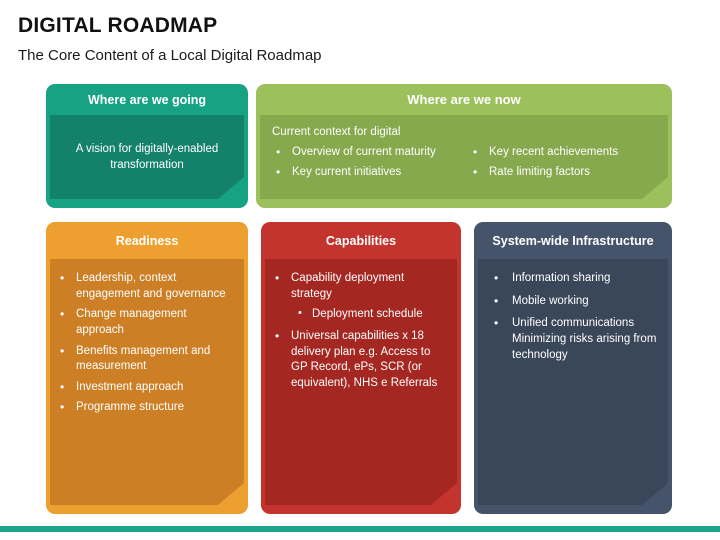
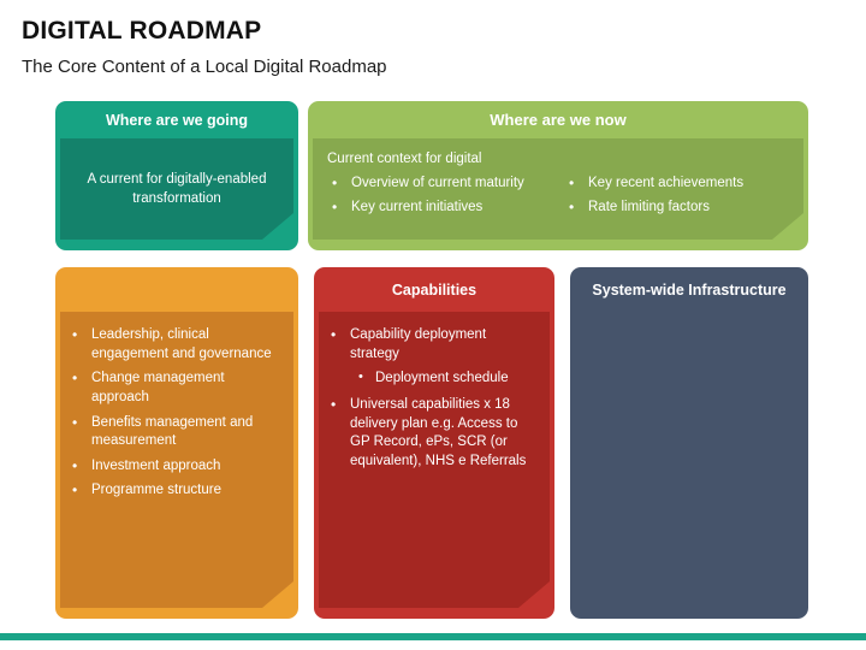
  DIGITAL ROADMAP
  The Core Content of a Local Digital Roadmap
  Where are we going
- A vision for digitally-enabled transformation
+ A current for digitally-enabled transformation
  Where are we now
  Current context for digital
  Overview of current maturity
  Key current initiatives
  Key recent achievements
  Rate limiting factors
- Readiness
- Leadership, context engagement and governance
+ Leadership, clinical engagement and governance
  Change management approach
  Benefits management and measurement
  Investment approach
  Programme structure
  Capabilities
  Capability deployment strategy
  Deployment schedule
  Universal capabilities x 18 delivery plan e.g. Access to GP Record, ePs, SCR (or equivalent), NHS e Referrals
  System-wide Infrastructure
- Information sharing
- Mobile working
- Unified communications Minimizing risks arising from technology
